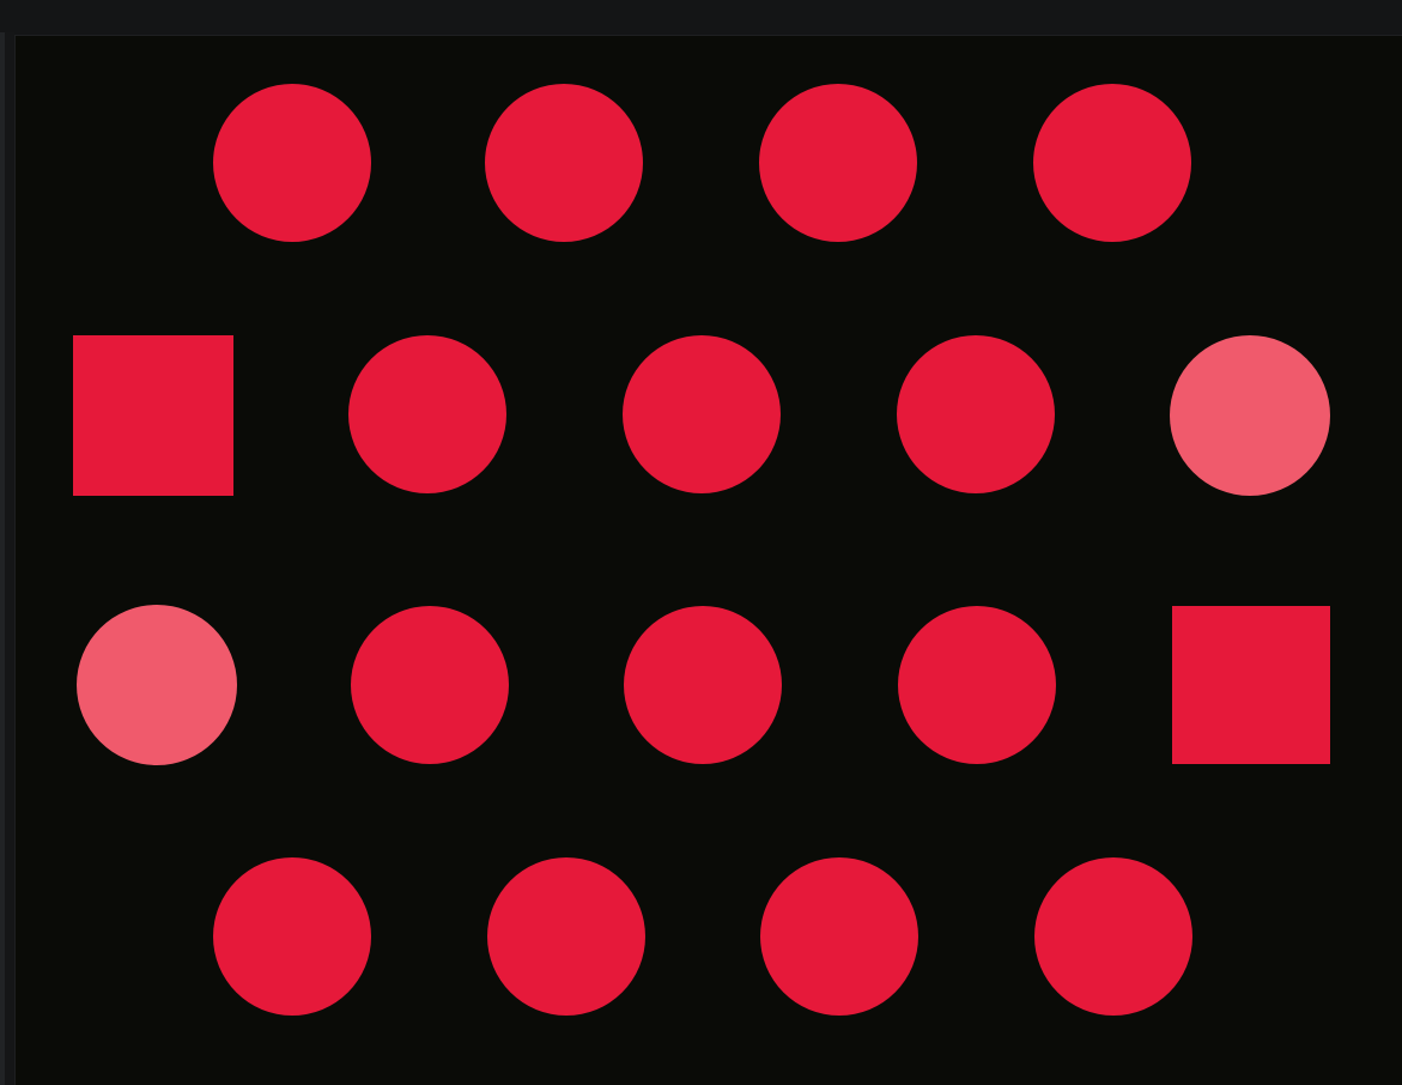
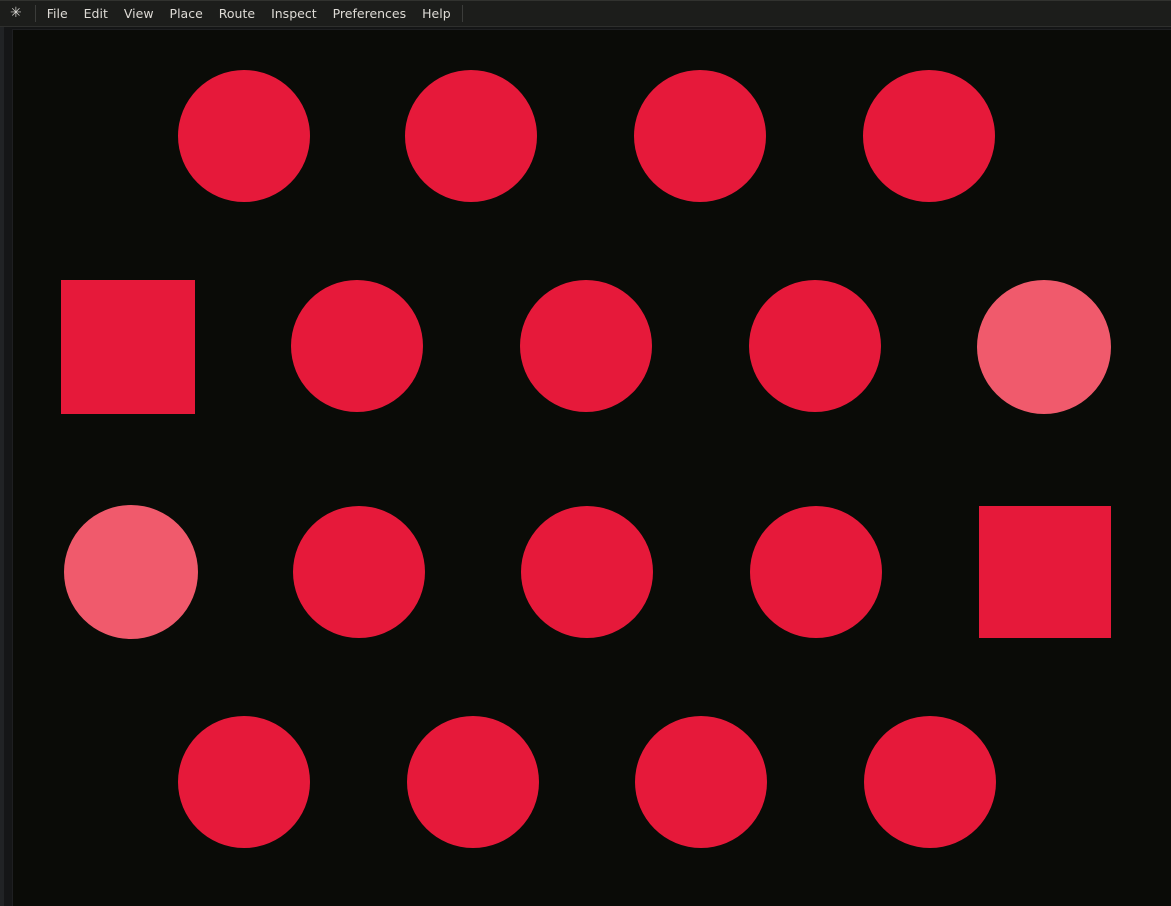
+ ✳
+ File
+ Edit
+ View
+ Place
+ Route
+ Inspect
+ Preferences
+ Help
